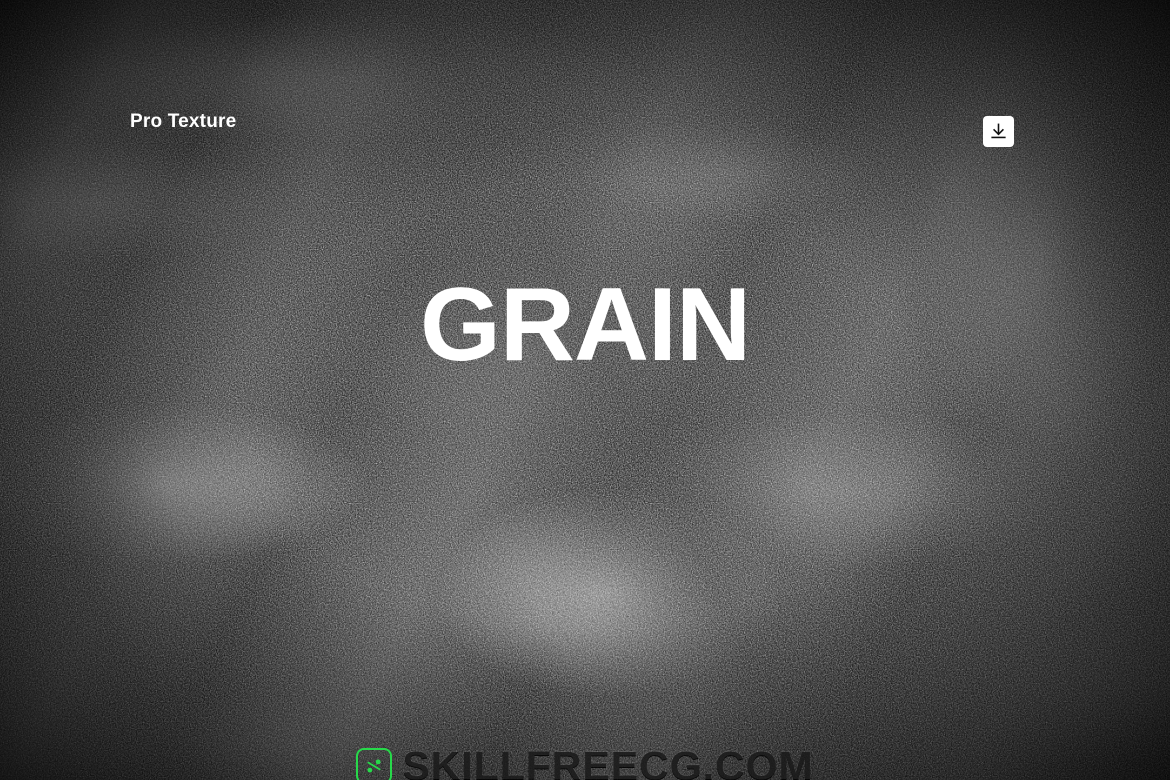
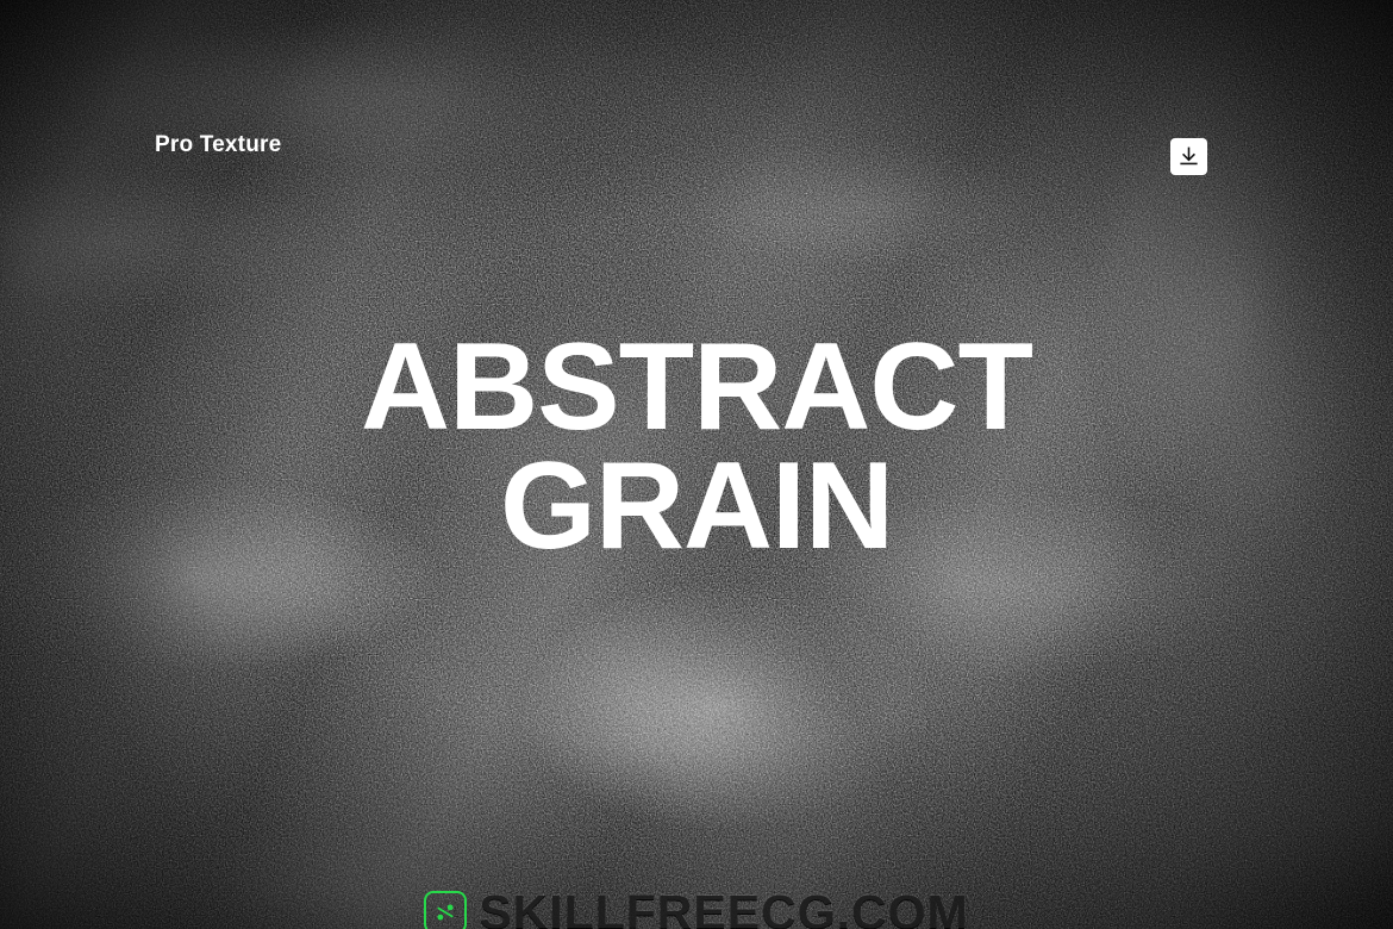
  Pro Texture
+ ABSTRACT
  GRAIN
  SKILLFREECG.COM
